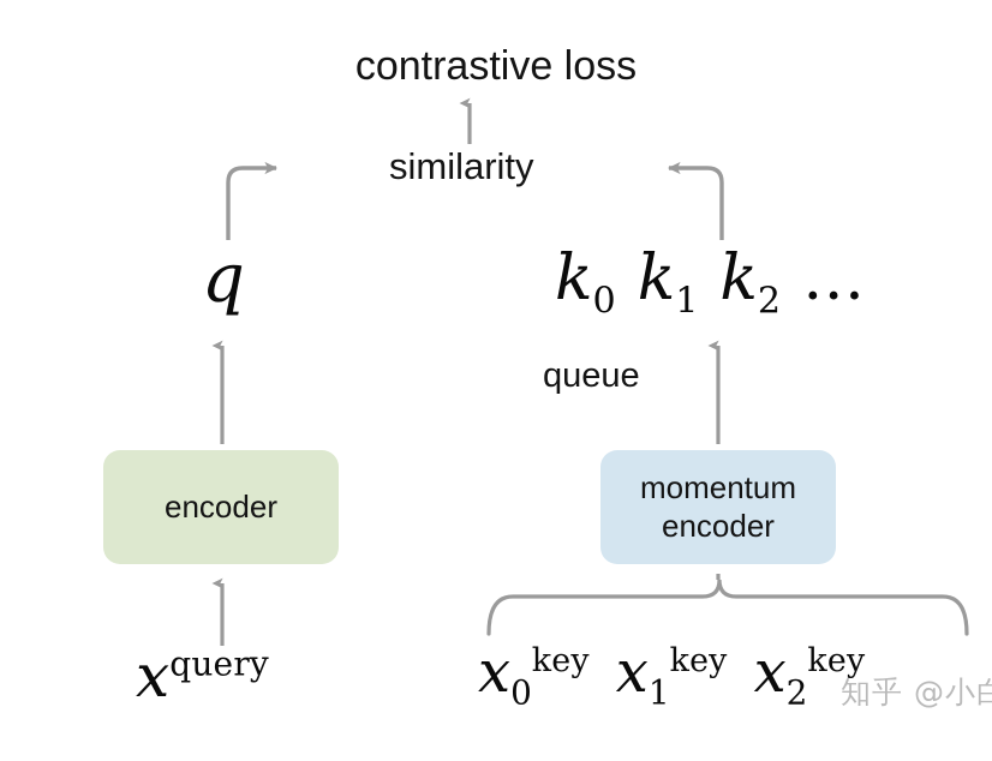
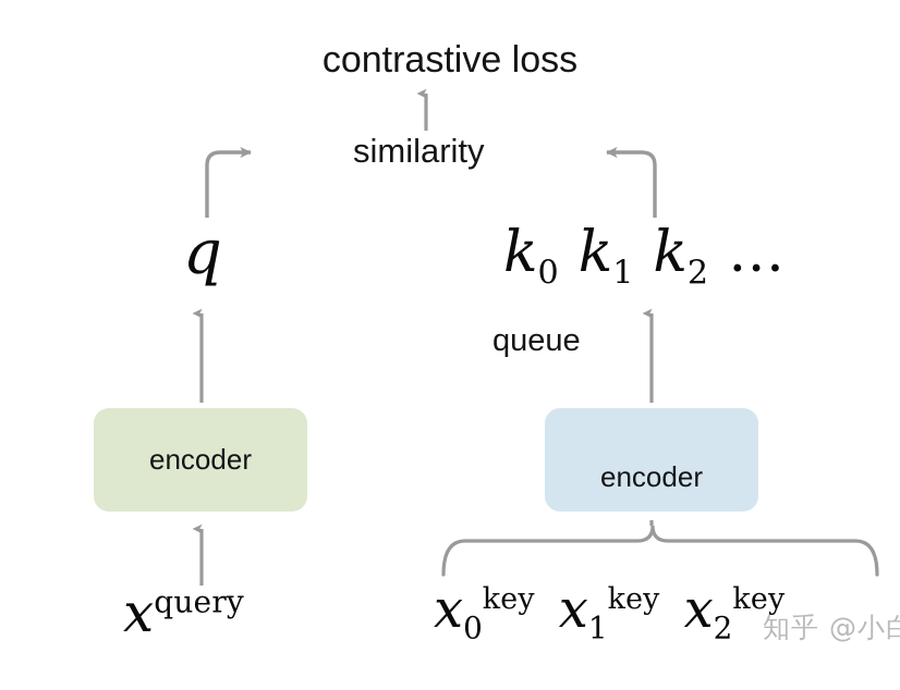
  contrastive loss
  similarity
  queue
  q
  k0k1k2…
  encoder
- momentum
  encoder
  xquery
  x0key x1key x2key
  知乎 @小
